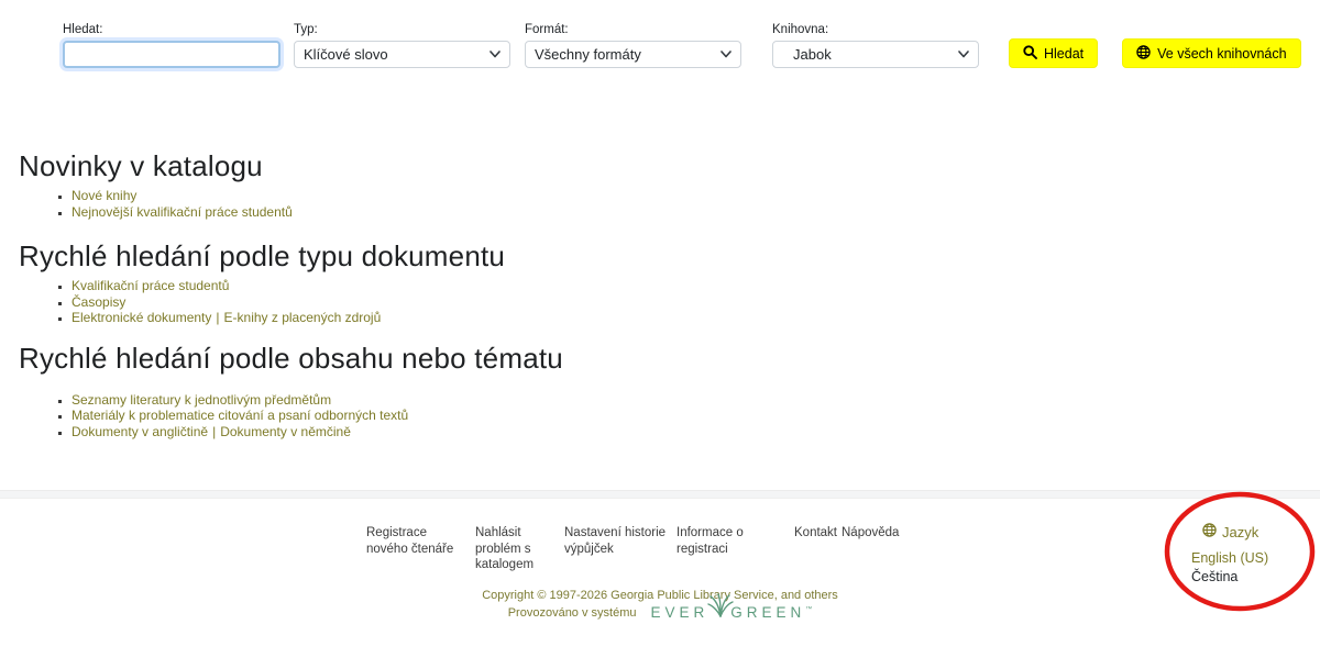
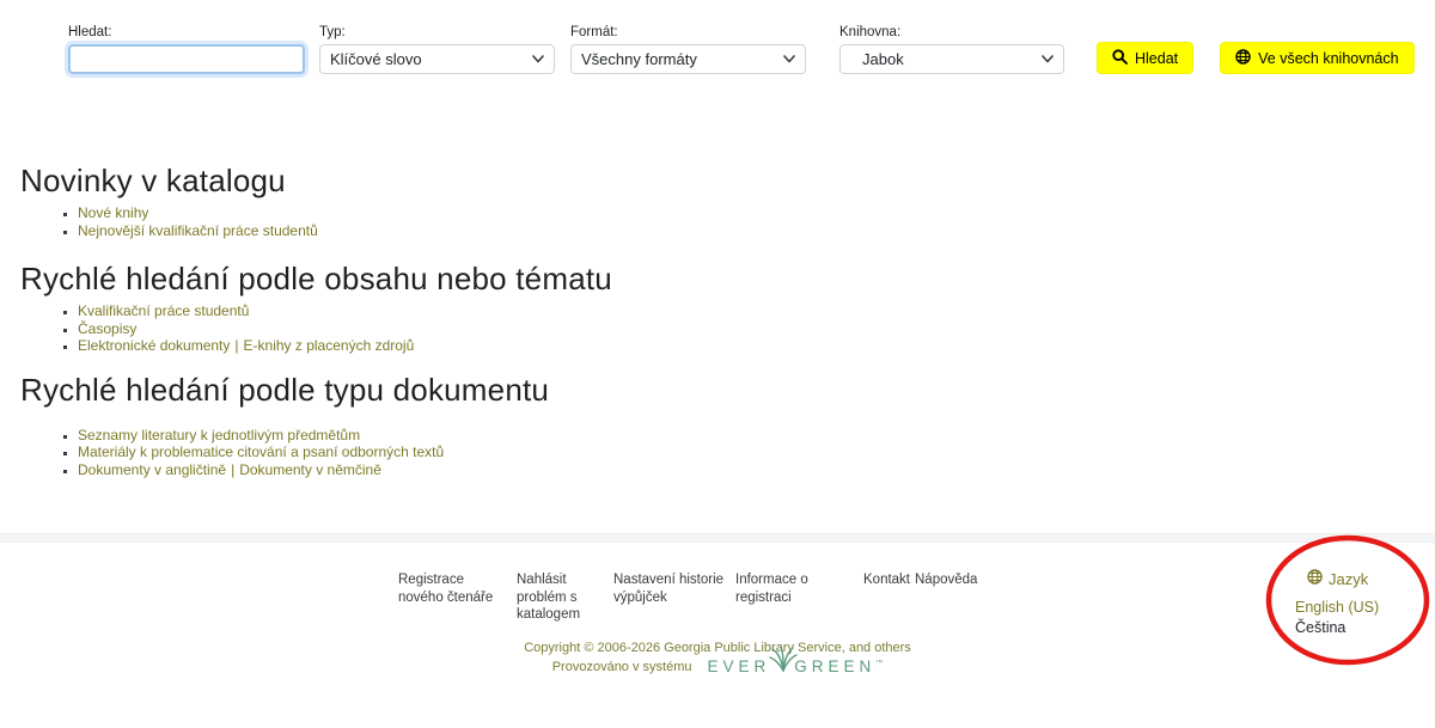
  Hledat:
  Typ:
  Klíčové slovo
  Formát:
  Všechny formáty
  Knihovna:
  Jabok
  Hledat
  Ve všech knihovnách
  Novinky v katalogu
  Nové knihy
  Nejnovější kvalifikační práce studentů
- Rychlé hledání podle typu dokumentu
+ Rychlé hledání podle obsahu nebo tématu
  Kvalifikační práce studentů
  Časopisy
  Elektronické dokumenty | E-knihy z placených zdrojů
- Rychlé hledání podle obsahu nebo tématu
+ Rychlé hledání podle typu dokumentu
  Seznamy literatury k jednotlivým předmětům
  Materiály k problematice citování a psaní odborných textů
  Dokumenty v angličtině | Dokumenty v němčině
  Registrace nového čtenáře
  Nahlásit problém s katalogem
  Nastavení historie výpůjček
  Informace o registraci
  Kontakt
  Nápověda
  Jazyk
  English (US)
  Čeština
- Copyright © 1997-2026 Georgia Public Library Service, and others
+ Copyright © 2006-2026 Georgia Public Library Service, and others
  Provozováno v systému
  EVER
  GREEN
